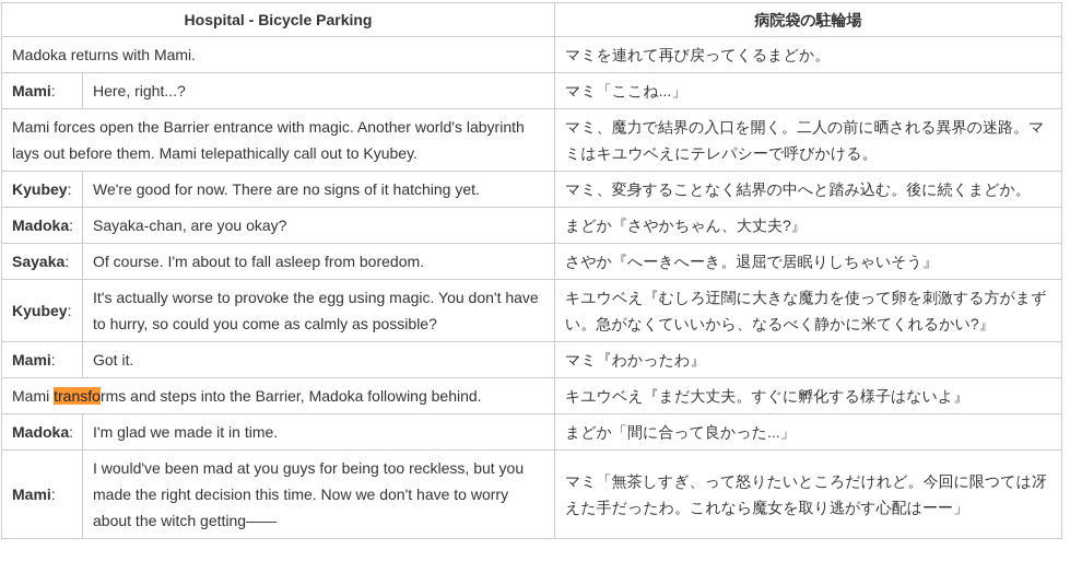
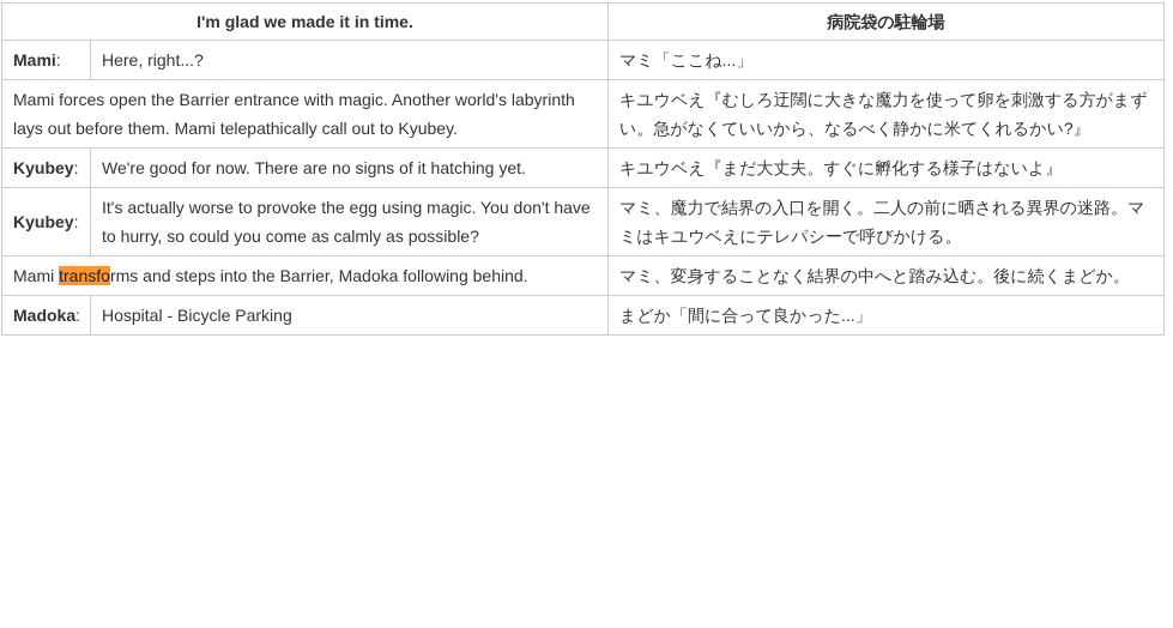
- Hospital - Bicycle Parking	病院袋の駐輪場
+ I'm glad we made it in time.	病院袋の駐輪場
- Madoka returns with Mami.	マミを連れて再び戻ってくるまどか。
  Mami:	Here, right...?	マミ「ここね...」
- Mami forces open the Barrier entrance with magic. Another world's labyrinth lays out before them. Mami telepathically call out to Kyubey.	マミ、魔力で結界の入口を開く。二人の前に晒される異界の迷路。マミはキユウベえにテレパシーで呼びかける。
+ Mami forces open the Barrier entrance with magic. Another world's labyrinth lays out before them. Mami telepathically call out to Kyubey.	キユウベえ『むしろ迂闊に大きな魔力を使って卵を刺激する方がまずい。急がなくていいから、なるべく静かに米てくれるかい?』
- Kyubey:	We're good for now. There are no signs of it hatching yet.	マミ、変身することなく結界の中へと踏み込む。後に続くまどか。
+ Kyubey:	We're good for now. There are no signs of it hatching yet.	キユウベえ『まだ大丈夫。すぐに孵化する様子はないよ』
- Madoka:	Sayaka-chan, are you okay?	まどか『さやかちゃん、大丈夫?』
- Sayaka:	Of course. I'm about to fall asleep from boredom.	さやか『へーきへーき。退屈で居眠りしちゃいそう』
- Kyubey:	It's actually worse to provoke the egg using magic. You don't have to hurry, so could you come as calmly as possible?	キユウベえ『むしろ迂闊に大きな魔力を使って卵を刺激する方がまずい。急がなくていいから、なるべく静かに米てくれるかい?』
+ Kyubey:	It's actually worse to provoke the egg using magic. You don't have to hurry, so could you come as calmly as possible?	マミ、魔力で結界の入口を開く。二人の前に晒される異界の迷路。マミはキユウベえにテレパシーで呼びかける。
- Mami:	Got it.	マミ『わかったわ』
- Mami transforms and steps into the Barrier, Madoka following behind.	キユウベえ『まだ大丈夫。すぐに孵化する様子はないよ』
+ Mami transforms and steps into the Barrier, Madoka following behind.	マミ、変身することなく結界の中へと踏み込む。後に続くまどか。
- Madoka:	I'm glad we made it in time.	まどか「間に合って良かった...」
+ Madoka:	Hospital - Bicycle Parking	まどか「間に合って良かった...」
- Mami:	I would've been mad at you guys for being too reckless, but you made the right decision this time. Now we don't have to worry about the witch getting——	マミ「無茶しすぎ、って怒りたいところだけれど。今回に限つては冴えた手だったわ。これなら魔女を取り逃がす心配はーー」
